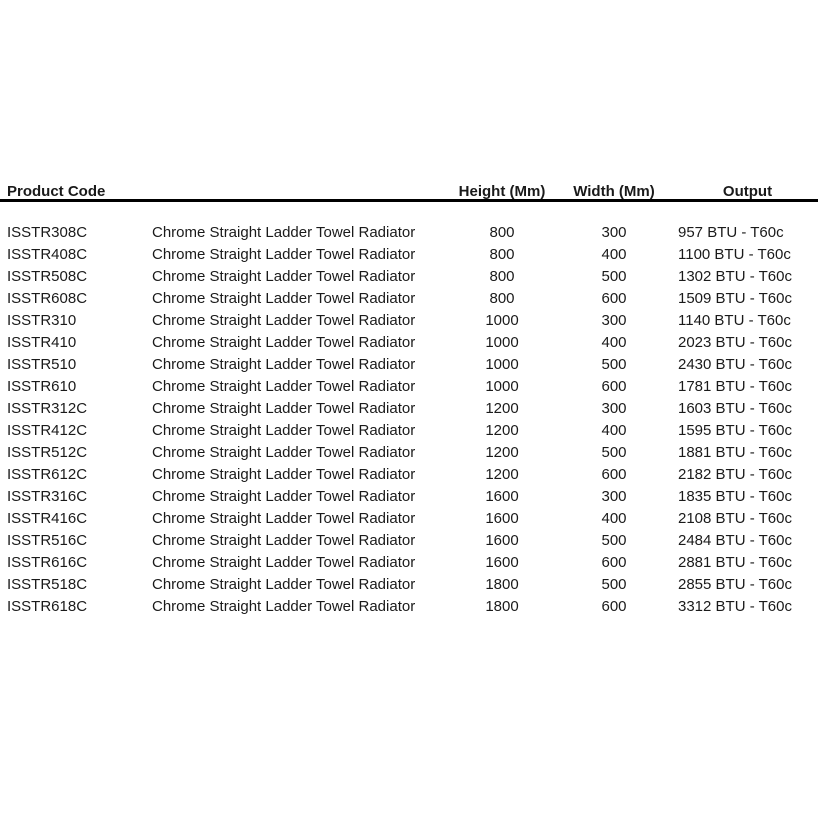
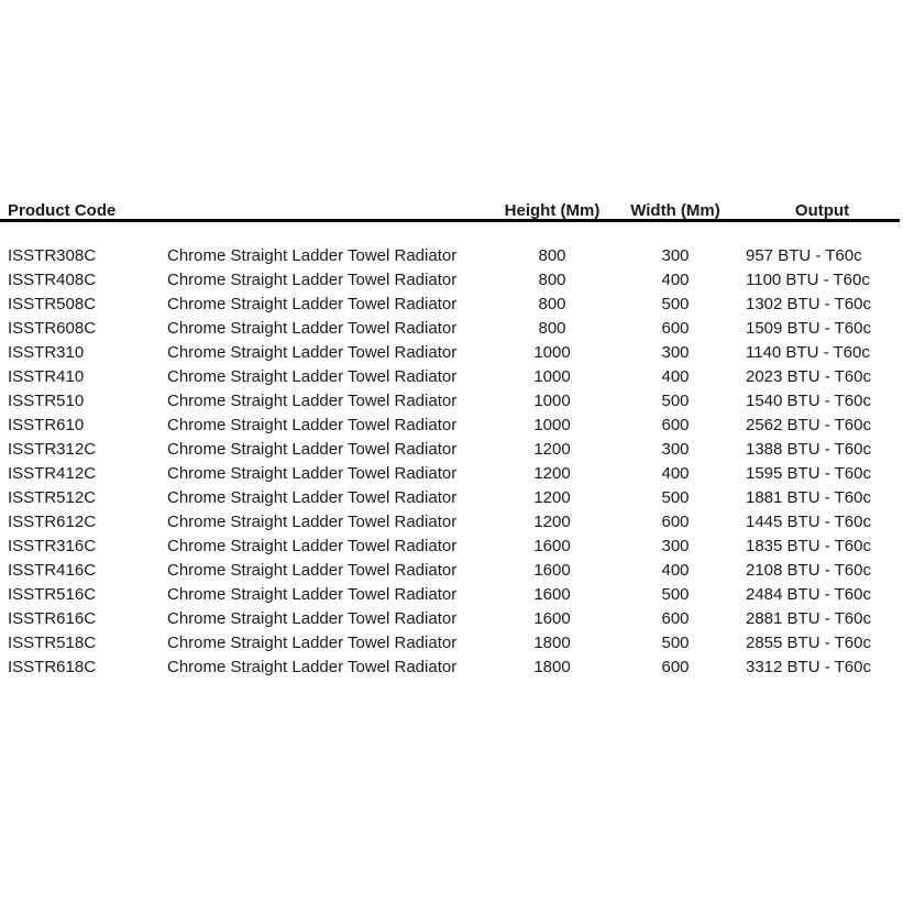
  Product Code
  Height (Mm)
  Width (Mm)
  Output
  ISSTR308C
  Chrome Straight Ladder Towel Radiator
  800
  300
  957 BTU - T60c
  ISSTR408C
  Chrome Straight Ladder Towel Radiator
  800
  400
  1100 BTU - T60c
  ISSTR508C
  Chrome Straight Ladder Towel Radiator
  800
  500
  1302 BTU - T60c
  ISSTR608C
  Chrome Straight Ladder Towel Radiator
  800
  600
  1509 BTU - T60c
  ISSTR310
  Chrome Straight Ladder Towel Radiator
  1000
  300
  1140 BTU - T60c
  ISSTR410
  Chrome Straight Ladder Towel Radiator
  1000
  400
  2023 BTU - T60c
  ISSTR510
  Chrome Straight Ladder Towel Radiator
  1000
  500
- 2430 BTU - T60c
+ 1540 BTU - T60c
  ISSTR610
  Chrome Straight Ladder Towel Radiator
  1000
  600
- 1781 BTU - T60c
+ 2562 BTU - T60c
  ISSTR312C
  Chrome Straight Ladder Towel Radiator
  1200
  300
- 1603 BTU - T60c
+ 1388 BTU - T60c
  ISSTR412C
  Chrome Straight Ladder Towel Radiator
  1200
  400
  1595 BTU - T60c
  ISSTR512C
  Chrome Straight Ladder Towel Radiator
  1200
  500
  1881 BTU - T60c
  ISSTR612C
  Chrome Straight Ladder Towel Radiator
  1200
  600
- 2182 BTU - T60c
+ 1445 BTU - T60c
  ISSTR316C
  Chrome Straight Ladder Towel Radiator
  1600
  300
  1835 BTU - T60c
  ISSTR416C
  Chrome Straight Ladder Towel Radiator
  1600
  400
  2108 BTU - T60c
  ISSTR516C
  Chrome Straight Ladder Towel Radiator
  1600
  500
  2484 BTU - T60c
  ISSTR616C
  Chrome Straight Ladder Towel Radiator
  1600
  600
  2881 BTU - T60c
  ISSTR518C
  Chrome Straight Ladder Towel Radiator
  1800
  500
  2855 BTU - T60c
  ISSTR618C
  Chrome Straight Ladder Towel Radiator
  1800
  600
  3312 BTU - T60c
